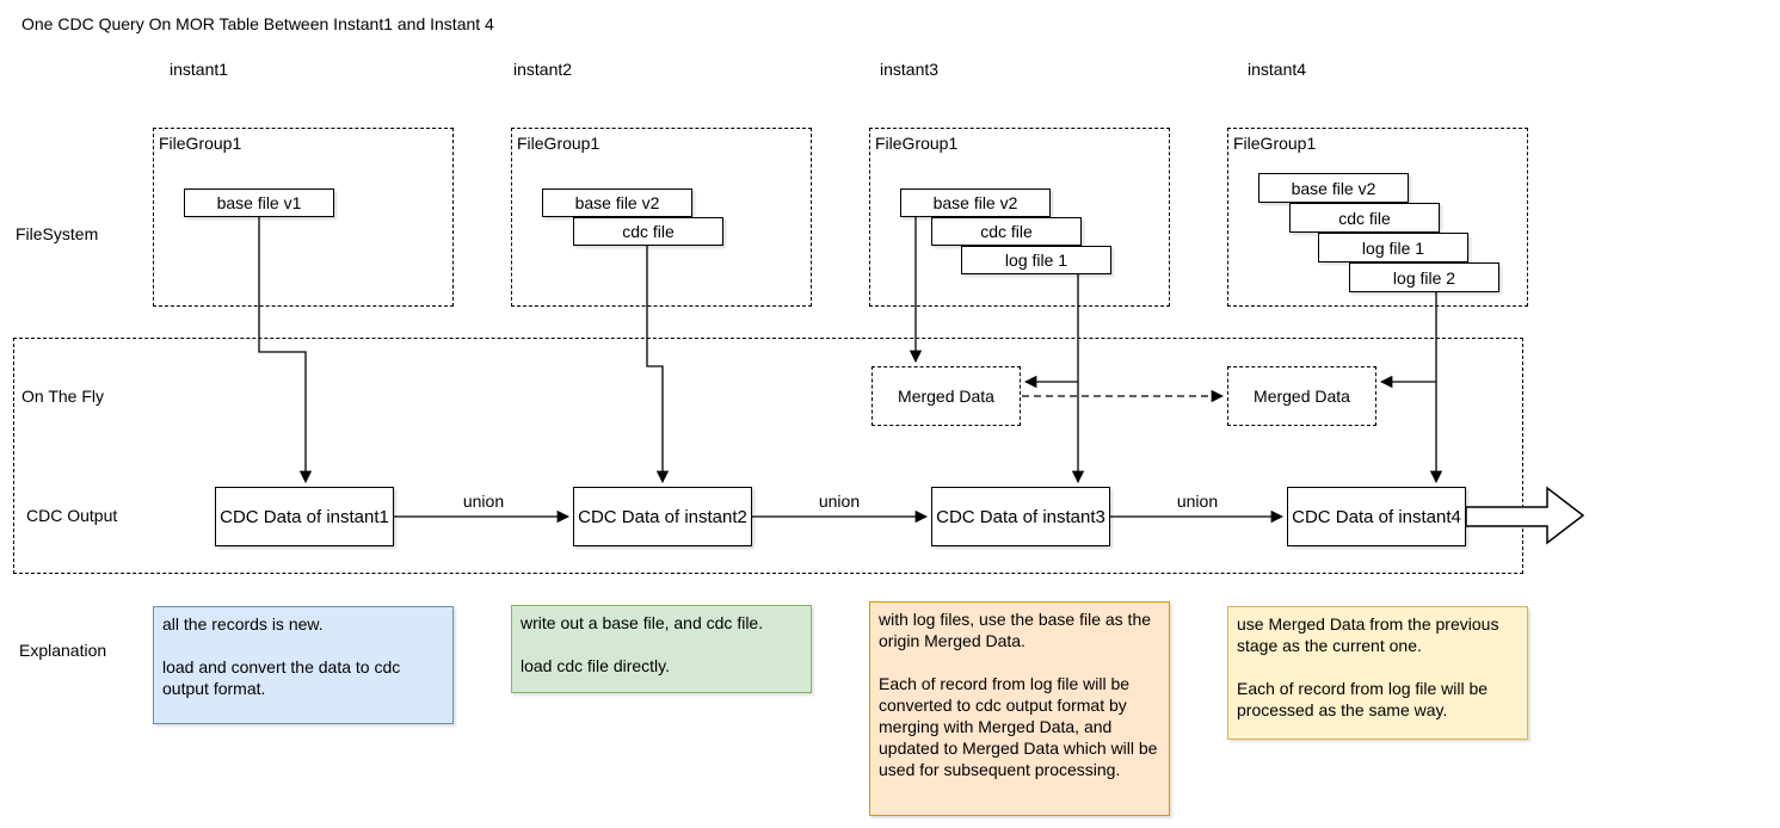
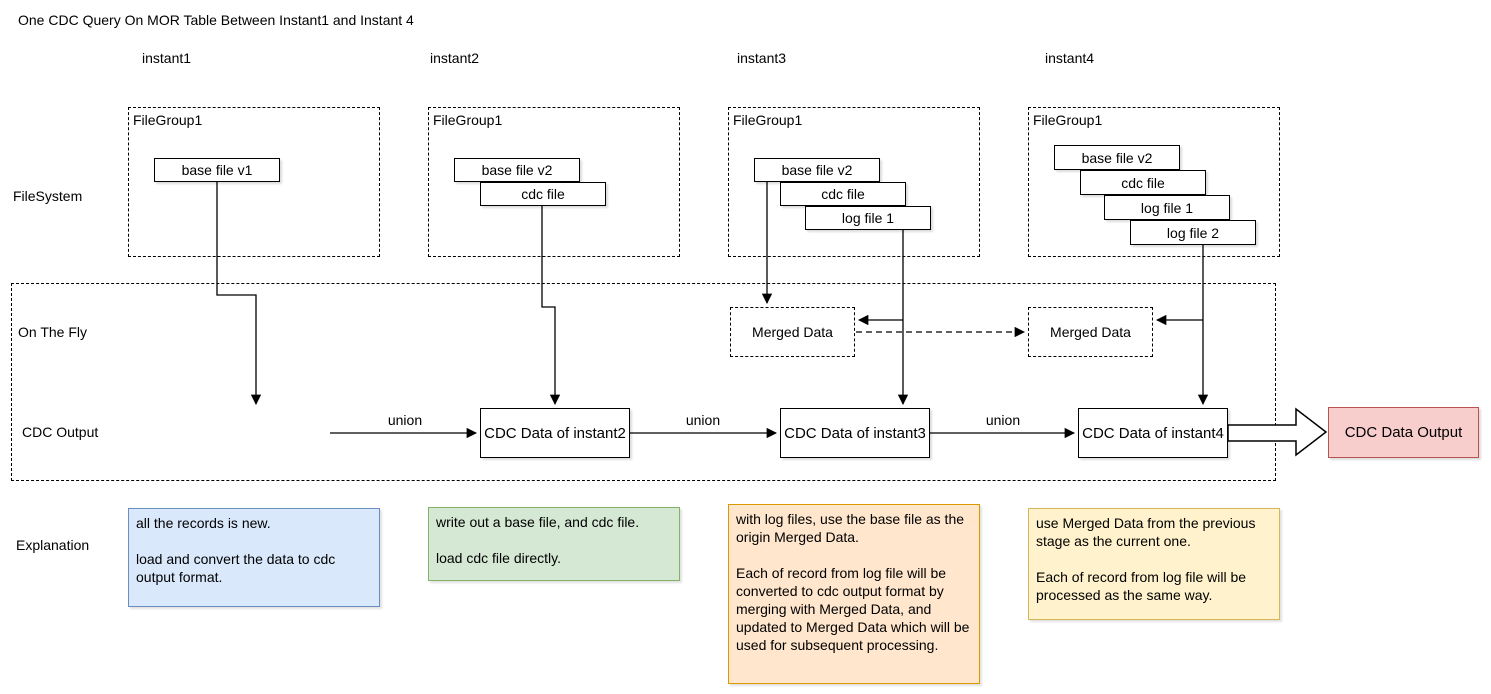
  One CDC Query On MOR Table Between Instant1 and Instant 4
  instant1
  instant2
  instant3
  instant4
  FileSystem
  On The Fly
  CDC Output
  Explanation
  FileGroup1
  FileGroup1
  FileGroup1
  FileGroup1
  base file v1
  base file v2
  cdc file
  base file v2
  cdc file
  log file 1
  base file v2
  cdc file
  log file 1
  log file 2
  Merged Data
  Merged Data
- CDC Data of instant1
  CDC Data of instant2
  CDC Data of instant3
  CDC Data of instant4
  union
  union
  union
+ CDC Data Output
  all the records is new.
  load and convert the data to cdc output format.
  write out a base file, and cdc file.
  load cdc file directly.
  with log files, use the base file as the origin Merged Data.
  Each of record from log file will be converted to cdc output format by merging with Merged Data, and updated to Merged Data which will be used for subsequent processing.
  use Merged Data from the previous stage as the current one.
  Each of record from log file will be processed as the same way.
